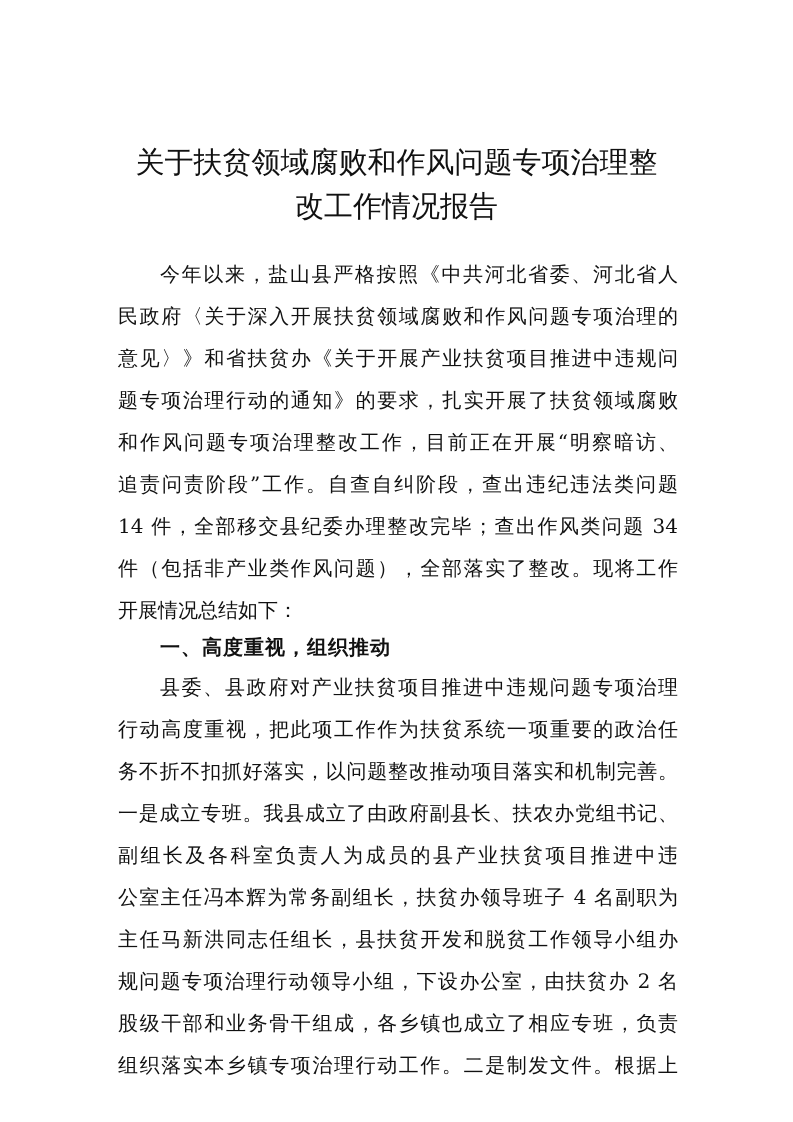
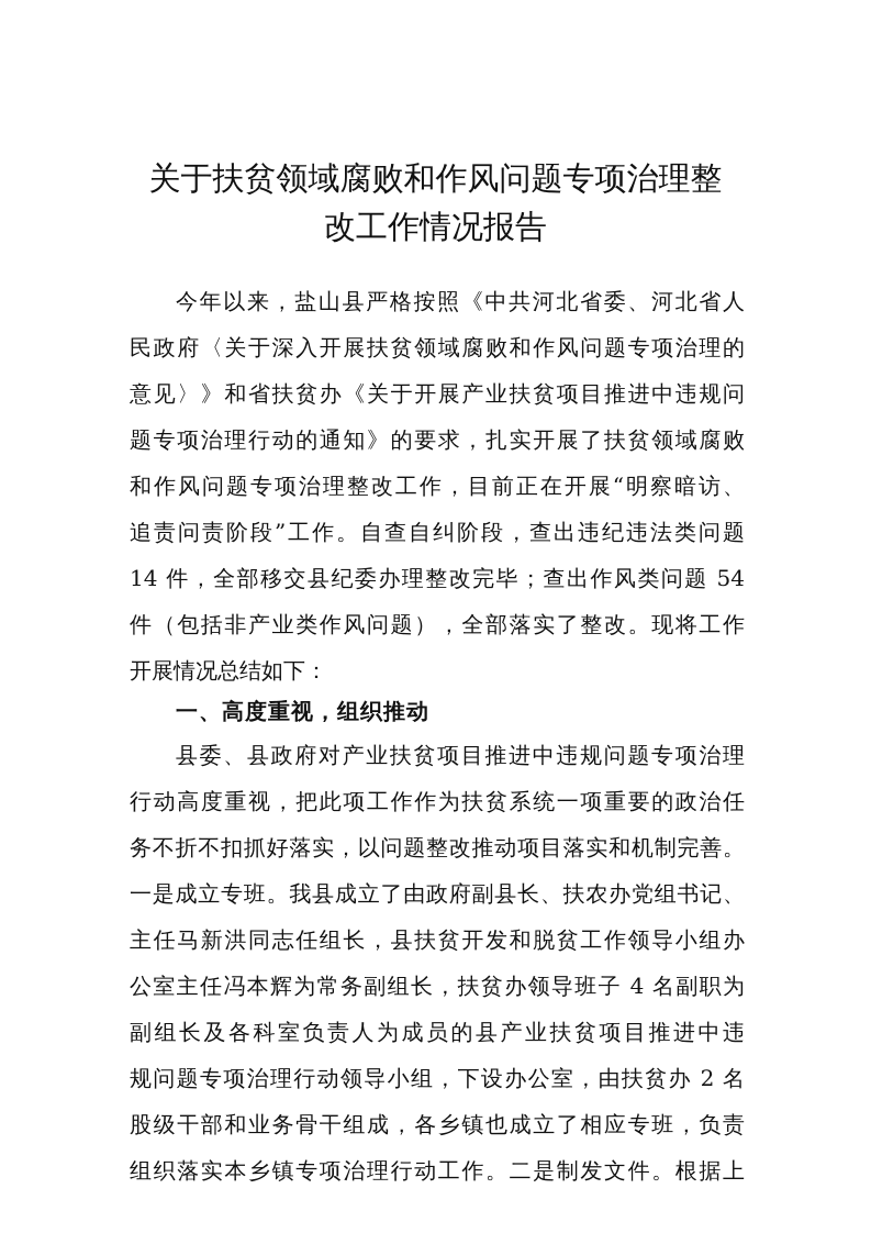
  关于扶贫领域腐败和作风问题专项治理整
  改工作情况报告
  今年以来，盐山县严格按照《中共河北省委、河北省人
  民政府〈关于深入开展扶贫领域腐败和作风问题专项治理的
  意见〉》和省扶贫办《关于开展产业扶贫项目推进中违规问
  题专项治理行动的通知》的要求，扎实开展了扶贫领域腐败
  和作风问题专项治理整改工作，目前正在开展“明察暗访、
  追责问责阶段”工作。自查自纠阶段，查出违纪违法类问题
- 14 件，全部移交县纪委办理整改完毕；查出作风类问题 34
+ 14 件，全部移交县纪委办理整改完毕；查出作风类问题 54
  件（包括非产业类作风问题），全部落实了整改。现将工作
  开展情况总结如下：
  一、高度重视，组织推动
  县委、县政府对产业扶贫项目推进中违规问题专项治理
  行动高度重视，把此项工作作为扶贫系统一项重要的政治任
  务不折不扣抓好落实，以问题整改推动项目落实和机制完善。
  一是成立专班。我县成立了由政府副县长、扶农办党组书记、
- 副组长及各科室负责人为成员的县产业扶贫项目推进中违
+ 主任马新洪同志任组长，县扶贫开发和脱贫工作领导小组办
  公室主任冯本辉为常务副组长，扶贫办领导班子 4 名副职为
- 主任马新洪同志任组长，县扶贫开发和脱贫工作领导小组办
+ 副组长及各科室负责人为成员的县产业扶贫项目推进中违
  规问题专项治理行动领导小组，下设办公室，由扶贫办 2 名
  股级干部和业务骨干组成，各乡镇也成立了相应专班，负责
  组织落实本乡镇专项治理行动工作。二是制发文件。根据上
